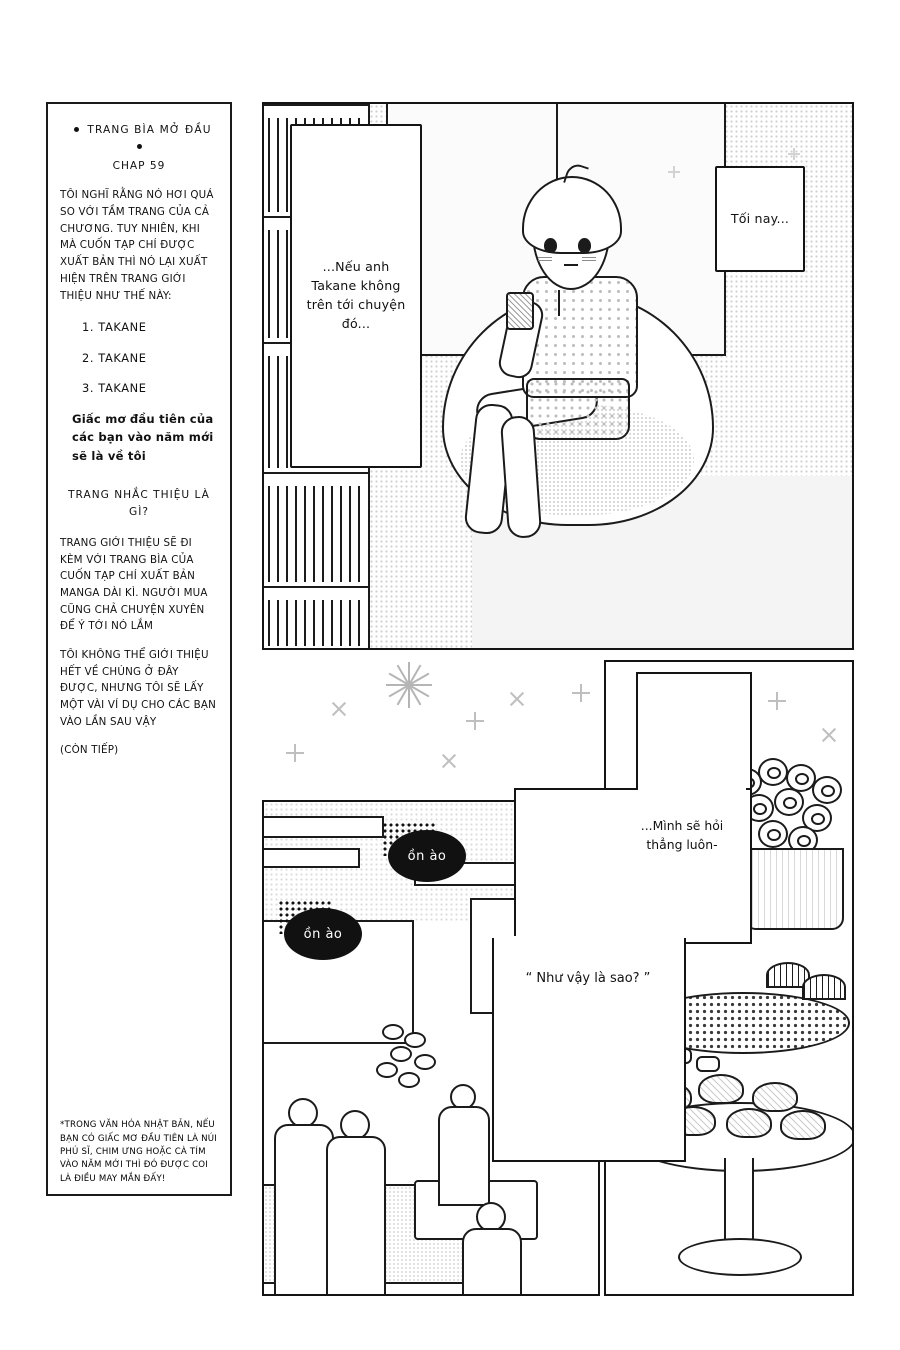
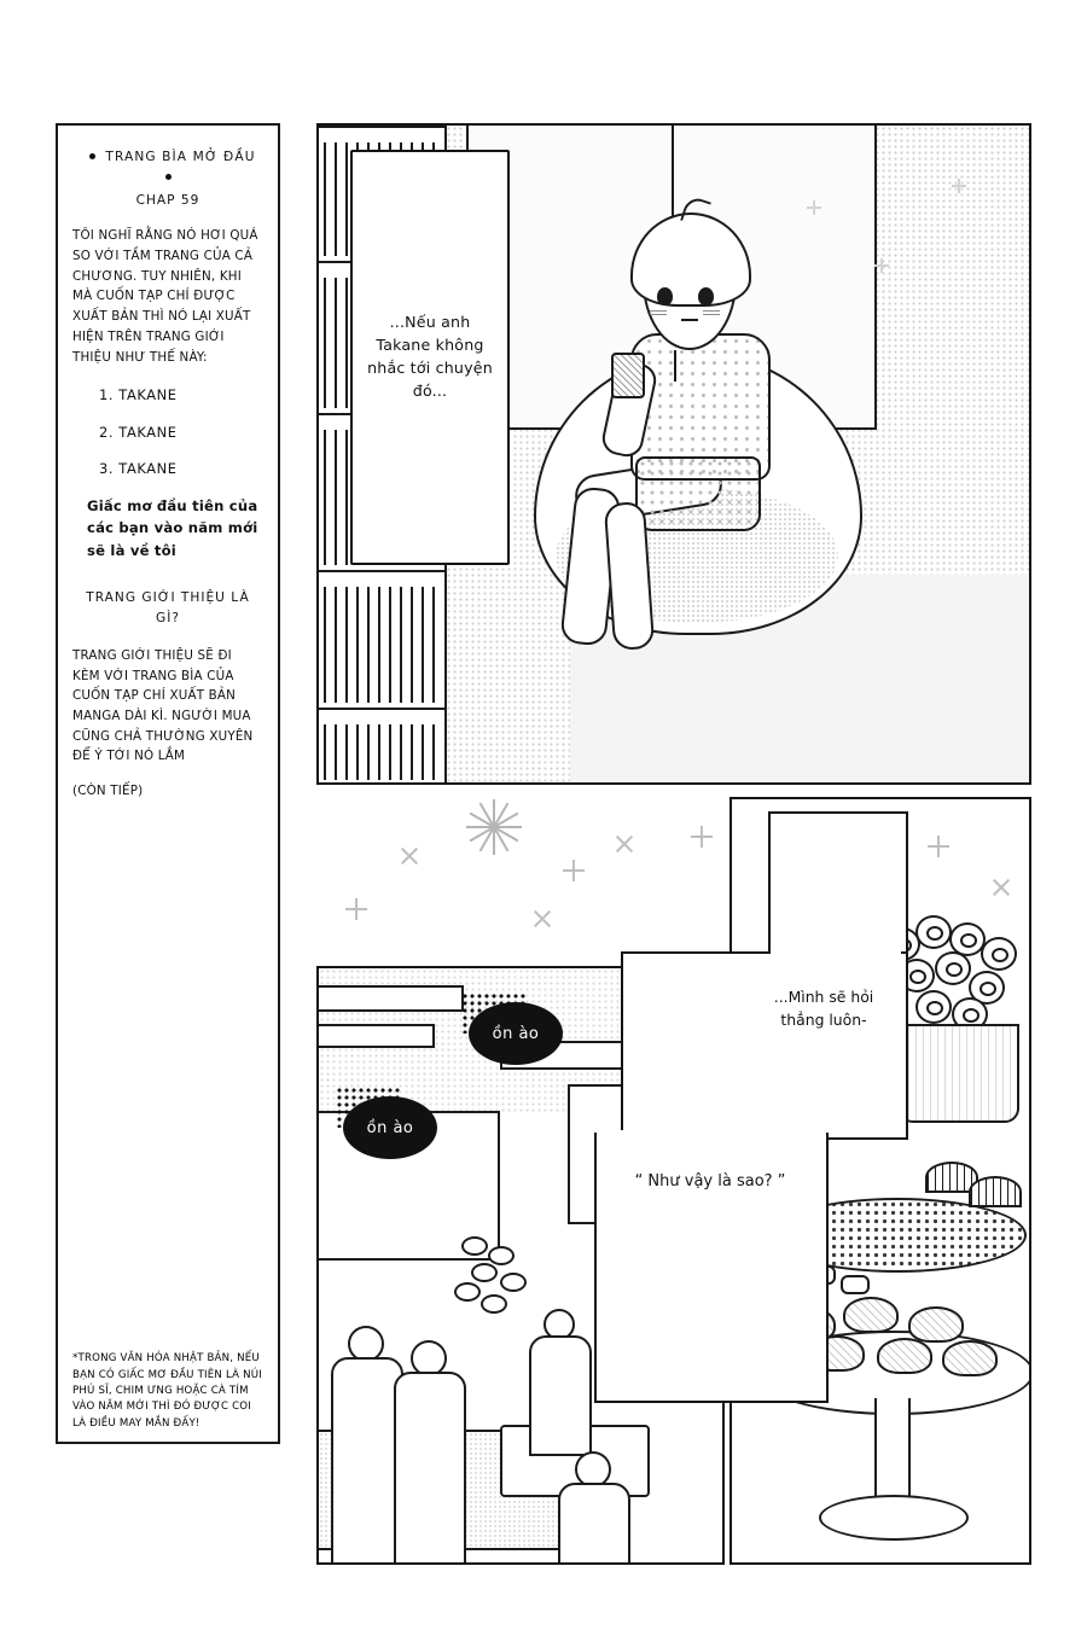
  TRANG BÌA MỞ ĐẦU
  CHAP 59
  TÔI NGHĨ RẰNG NÓ HƠI QUÁ SO VỚI TẦM TRANG CỦA CẢ CHƯƠNG. TUY NHIÊN, KHI MÀ CUỐN TẠP CHÍ ĐƯỢC XUẤT BẢN THÌ NÓ LẠI XUẤT HIỆN TRÊN TRANG GIỚI THIỆU NHƯ THẾ NÀY:
  1. TAKANE
  2. TAKANE
  3. TAKANE
  Giấc mơ đầu tiên của các bạn vào năm mới sẽ là về tôi
- TRANG NHẮC THIỆU LÀ GÌ?
+ TRANG GIỚI THIỆU LÀ GÌ?
- TRANG GIỚI THIỆU SẼ ĐI KÈM VỚI TRANG BÌA CỦA CUỐN TẠP CHÍ XUẤT BẢN MANGA DÀI KÌ. NGƯỜI MUA CŨNG CHẢ CHUYỆN XUYÊN ĐỂ Ý TỚI NÓ LẮM
+ TRANG GIỚI THIỆU SẼ ĐI KÈM VỚI TRANG BÌA CỦA CUỐN TẠP CHÍ XUẤT BẢN MANGA DÀI KÌ. NGƯỜI MUA CŨNG CHẢ THƯỜNG XUYÊN ĐỂ Ý TỚI NÓ LẮM
- TÔI KHÔNG THỂ GIỚI THIỆU HẾT VỀ CHÚNG Ở ĐÂY ĐƯỢC, NHƯNG TÔI SẼ LẤY MỘT VÀI VÍ DỤ CHO CÁC BẠN VÀO LẦN SAU VẬY
  (CÒN TIẾP)
  *TRONG VĂN HÓA NHẬT BẢN, NẾU BẠN CÓ GIẤC MƠ ĐẦU TIÊN LÀ NÚI PHÚ SĨ, CHIM ƯNG HOẶC CÀ TÍM VÀO NĂM MỚI THÌ ĐÓ ĐƯỢC COI LÀ ĐIỀU MAY MẮN ĐẤY!
- ...Nếu anh Takane không trên tới chuyện đó...
+ ...Nếu anh Takane không nhắc tới chuyện đó...
- Tối nay...
  ...Mình sẽ hỏi thẳng luôn-
  “ Như vậy là sao? ”
  ồn ào
  ồn ào
